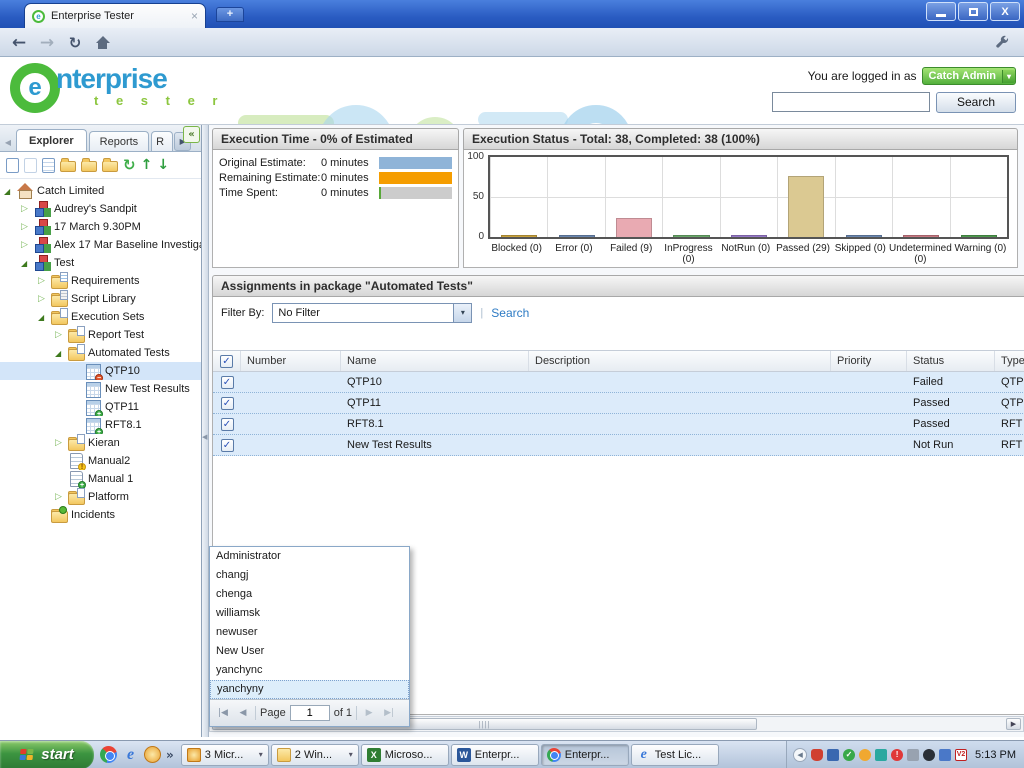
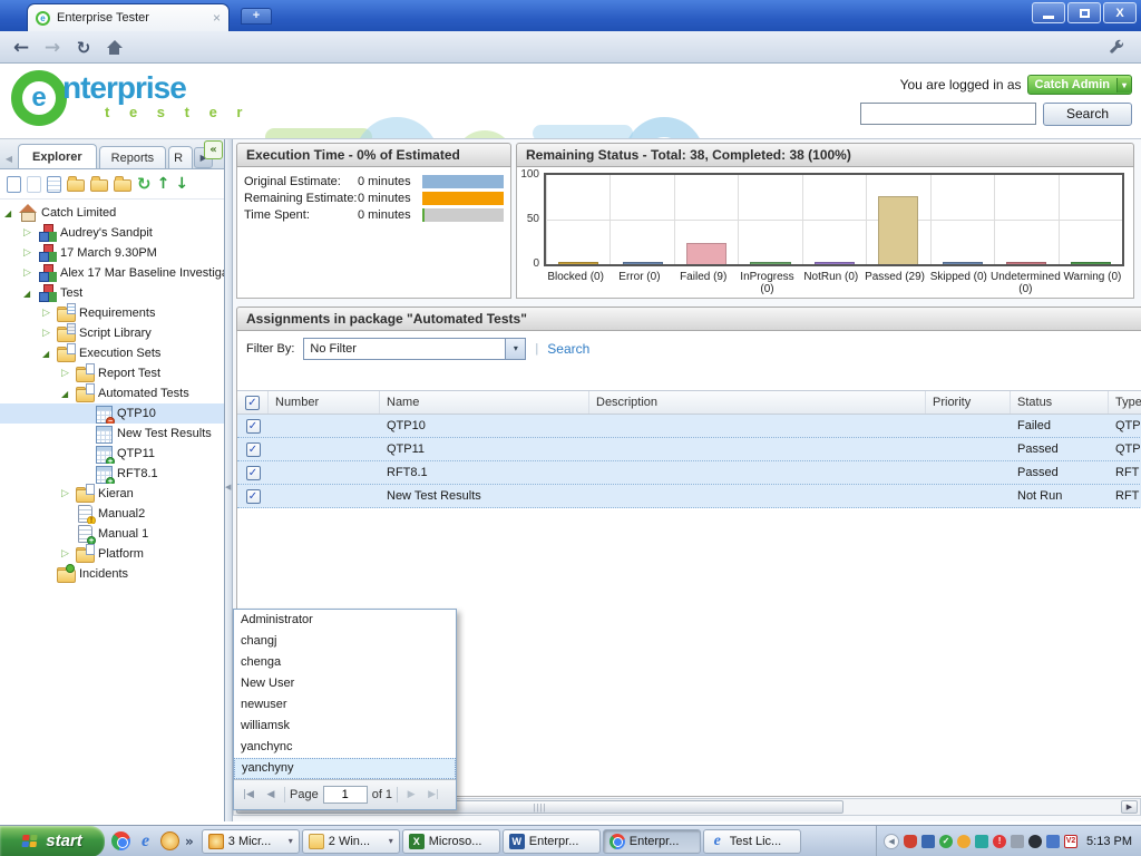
  e
  Enterprise Tester
  ×
  +
  X
  ←
  →
  ↻
  e
  nterprise
  t e s t e r
  You are logged in as
  Catch Admin
  ▾
  Search
  ◀
  Explorer
  Reports
  R
  «
  ↻
  ↑
  ↓
  ◢
  Catch Limited
  ▷
  Audrey's Sandpit
  ▷
  17 March 9.30PM
  ▷
  Alex 17 Mar Baseline Investig
  ◢
  Test
  ▷
  Requirements
  ▷
  Script Library
  ◢
  Execution Sets
  ▷
  Report Test
  ◢
  Automated Tests
  QTP10
  New Test Results
  QTP11
  RFT8.1
  ▷
  Kieran
  Manual2
  Manual 1
  ▷
  Platform
  Incidents
  ◀
  Execution Time - 0% of Estimated
  Original Estimate:
  0 minutes
  Remaining Estimate:
  0 minutes
  Time Spent:
  0 minutes
- Execution Status - Total: 38, Completed: 38 (100%)
+ Remaining Status - Total: 38, Completed: 38 (100%)
  100
  50
  0
  Blocked (0)
  Error (0)
  Failed (9)
  InProgress (0)
  NotRun (0)
  Passed (29)
  Skipped (0)
  Undetermined (0)
  Warning (0)
  Assignments in package "Automated Tests"
  Filter By:
  No Filter
  ▾
  |
  Search
  ✓
  Number
  Name
  Description
  Priority
  Status
  Type
  ✓
  QTP10
  Failed
  QTP
  ✓
  QTP11
  Passed
  QTP
  ✓
  RFT8.1
  Passed
  RFT
  ✓
  New Test Results
  Not Run
  RFT
  Administrator
  changj
  chenga
- williamsk
+ New User
  newuser
- New User
+ williamsk
  yanchync
  yanchyny
  |◀
  ◀
  Page
  1
  of 1
  ▶
  ▶|
  ||||
  ▶
  start
  e
  »
  3 Micr...
  ▾
  2 Win...
  ▾
  X
  Microso...
  W
  Enterpr...
  Enterpr...
  e
  Test Lic...
  ◀
  ✓
  !
  5:13 PM
